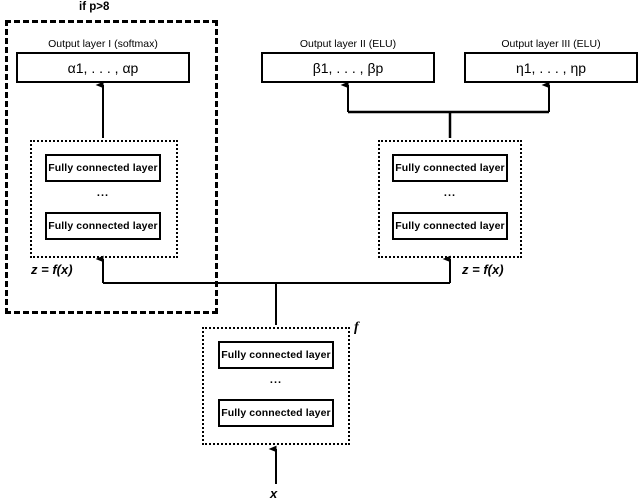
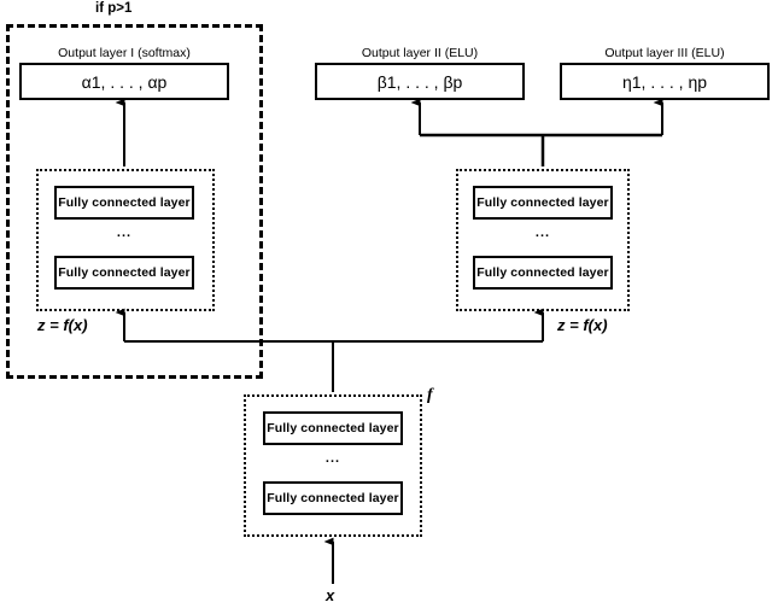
- if p>8
+ if p>1
  Output layer I (softmax)
  α1, . . . , αp
  Output layer II (ELU)
  β1, . . . , βp
  Output layer III (ELU)
  η1, . . . , ηp
  Fully connected layer
  ...
  Fully connected layer
  z = f(x)
  Fully connected layer
  ...
  Fully connected layer
  z = f(x)
  f
  Fully connected layer
  ...
  Fully connected layer
  x
